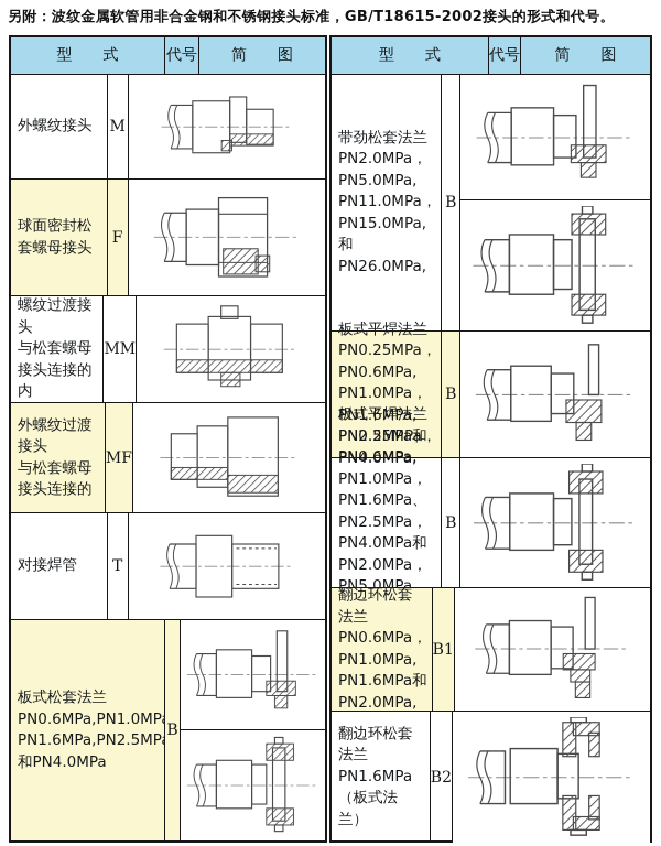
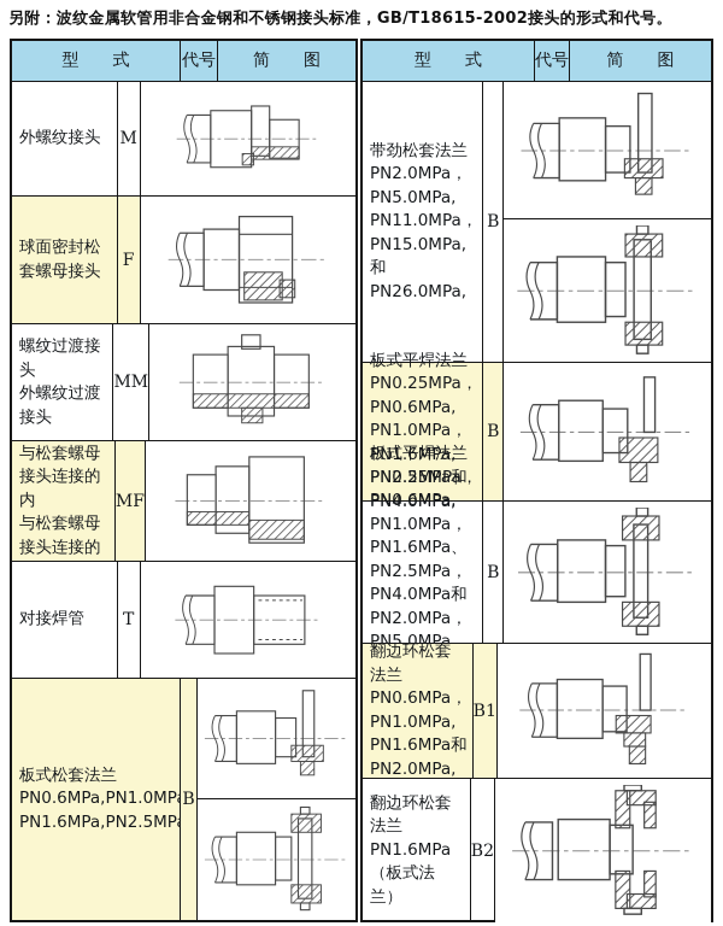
  另附：波纹金属软管用非合金钢和不锈钢接头标准，GB/T18615-2002接头的形式和代号。
  型 式
  代号
  简 图
  外螺纹接头
  M
  球面密封松套螺母接头
  F
  螺纹过渡接头
- 与松套螺母接头连接的内
+ 外螺纹过渡接头
  MM
- 外螺纹过渡接头
+ 与松套螺母接头连接的内
  与松套螺母接头连接的
  MF
  对接焊管
  T
  板式松套法兰
  PN0.6MPa,PN1.0MP
  PN1.6MPa,PN2.5MP
- 和PN4.0MPa
  B
  型 式
  代号
  简 图
  带劲松套法兰
  PN2.0MPa，PN5.0MPa,
  PN11.0MPa，PN15.0MPa,
  和PN26.0MPa,
  B
  板式平焊法兰
  PN0.25MPa，PN0.6MPa,
  PN1.0MPa，PN1.6MPa,
  PN2.5MPa和PN4.0MPa,
  B
  板式平焊法兰
  PN0.25MPa，PN0.6MPa,
  PN1.0MPa，PN1.6MPa、
  PN2.5MPa，PN4.0MPa和
  PN2.0MPa，PN5.0MPa,
  B
  翻边环松套法兰
  PN0.6MPa，PN1.0MPa,
  PN1.6MPa和PN2.0MPa,
  B1
  翻边环松套法兰
  PN1.6MPa（板式法兰）
  B2
